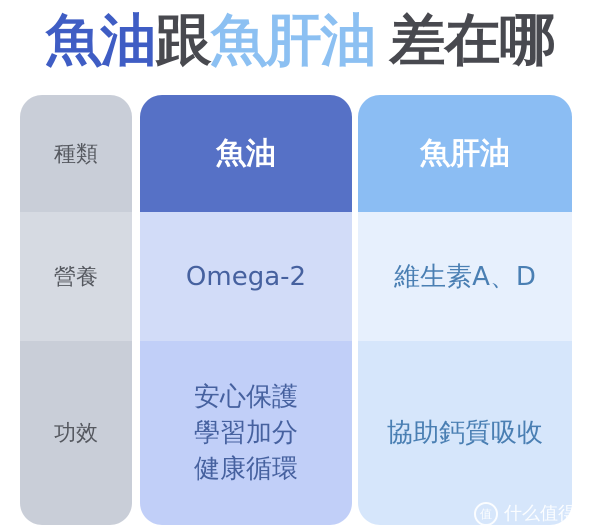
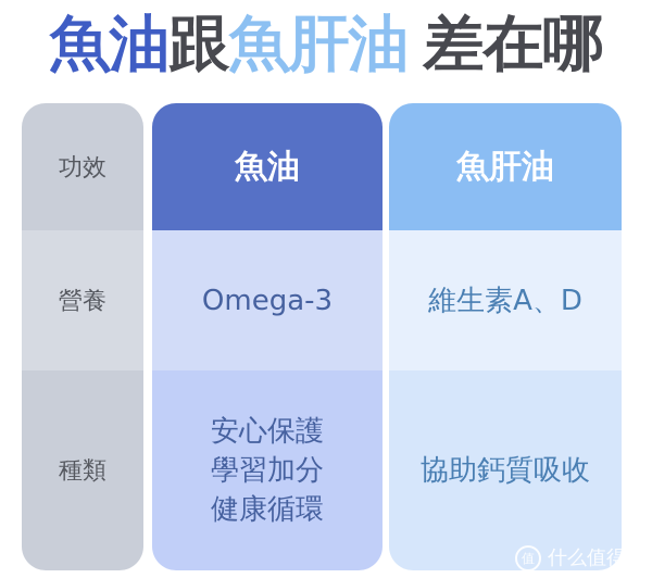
  魚油跟魚肝油 差在哪
- 種類
+ 功效
  營養
- 功效
+ 種類
  魚油
- Omega-2
+ Omega-3
  安心保護
  學習加分
  健康循環
  魚肝油
  維生素A、D
  協助鈣質吸收
  值
  什么值得买
